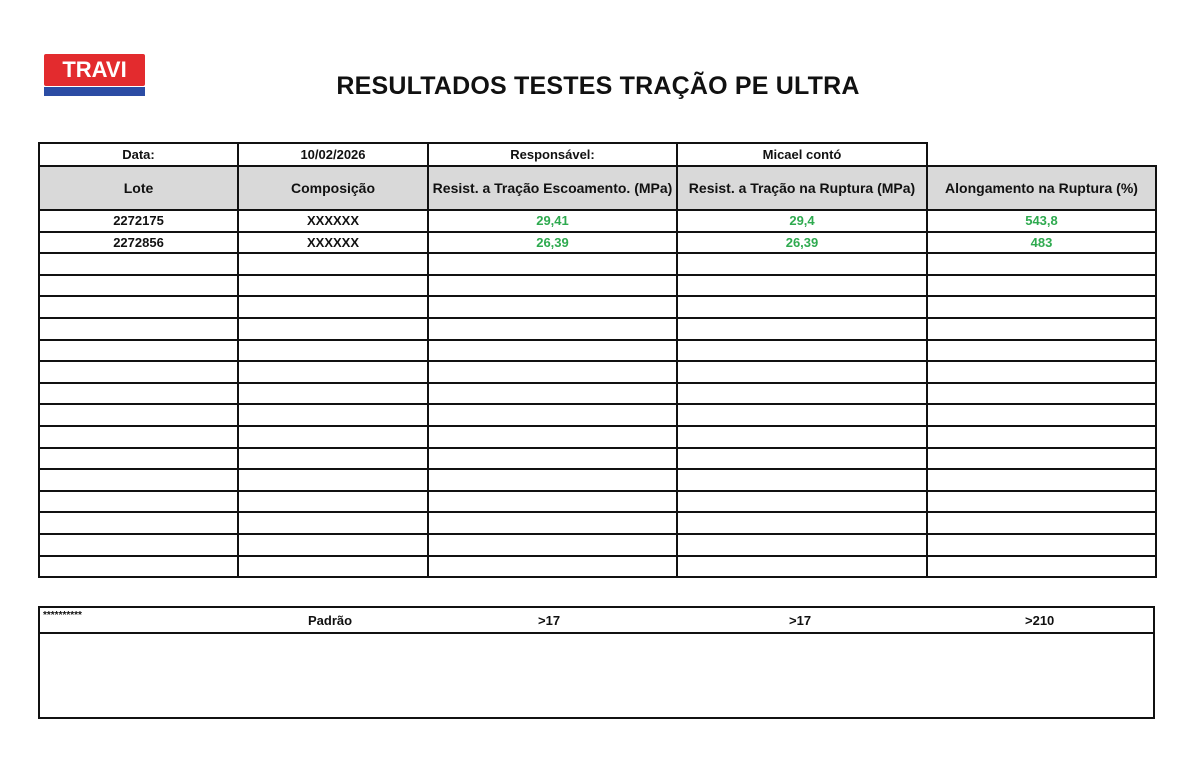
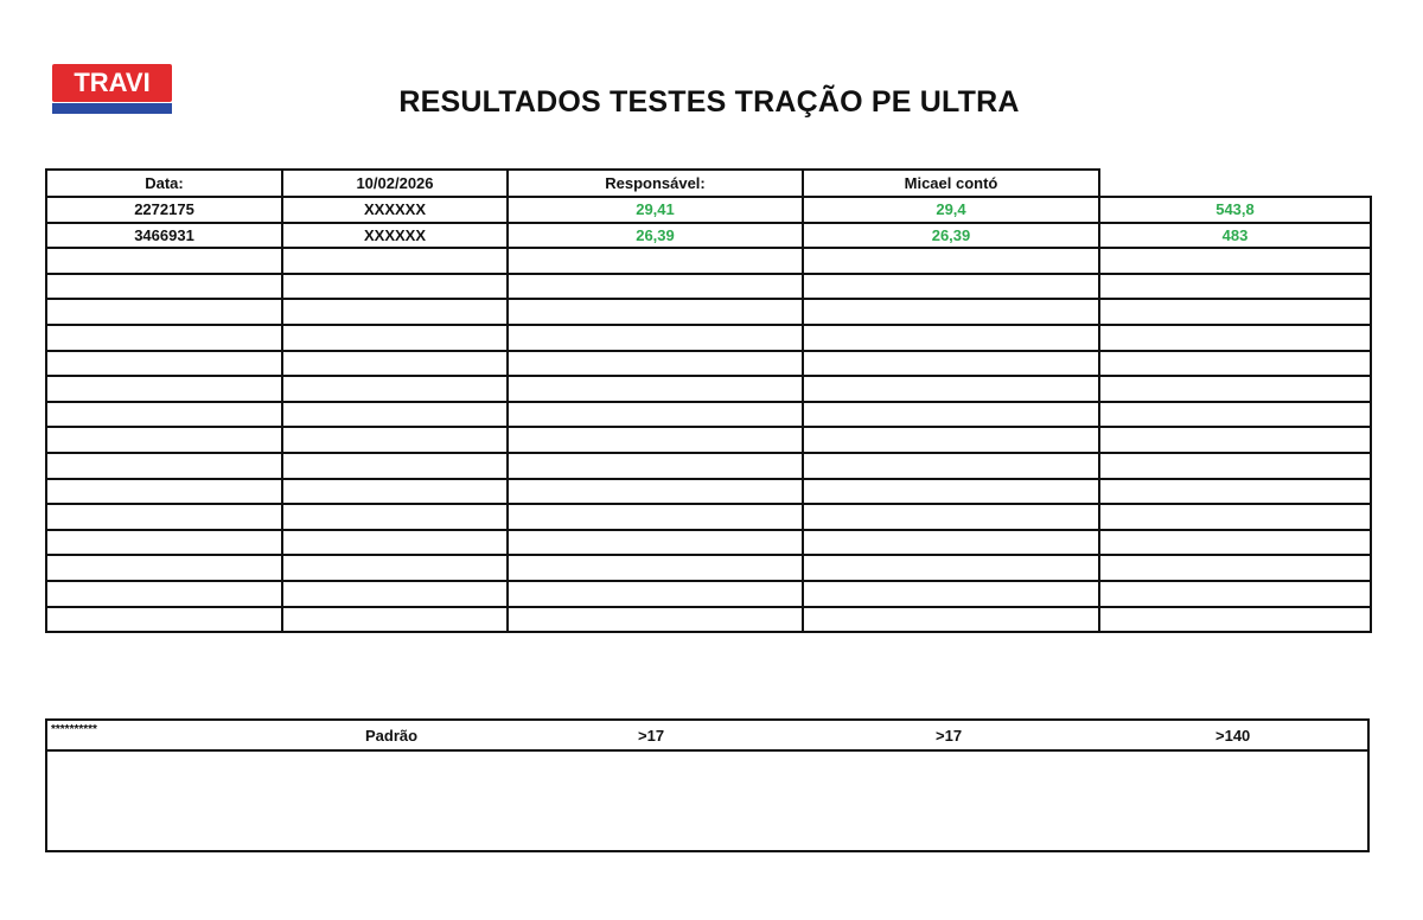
  TRAVI
  RESULTADOS TESTES TRAÇÃO PE ULTRA
  Data:	10/02/2026	Responsável:	Micael contó
- Lote	Composição	Resist. a Tração Escoamento. (MPa)	Resist. a Tração na Ruptura (MPa)	Alongamento na Ruptura (%)
  2272175	XXXXXX	29,41	29,4	543,8
- 2272856	XXXXXX	26,39	26,39	483
+ 3466931	XXXXXX	26,39	26,39	483
  **********
  Padrão
  >17
  >17
- >210
+ >140
